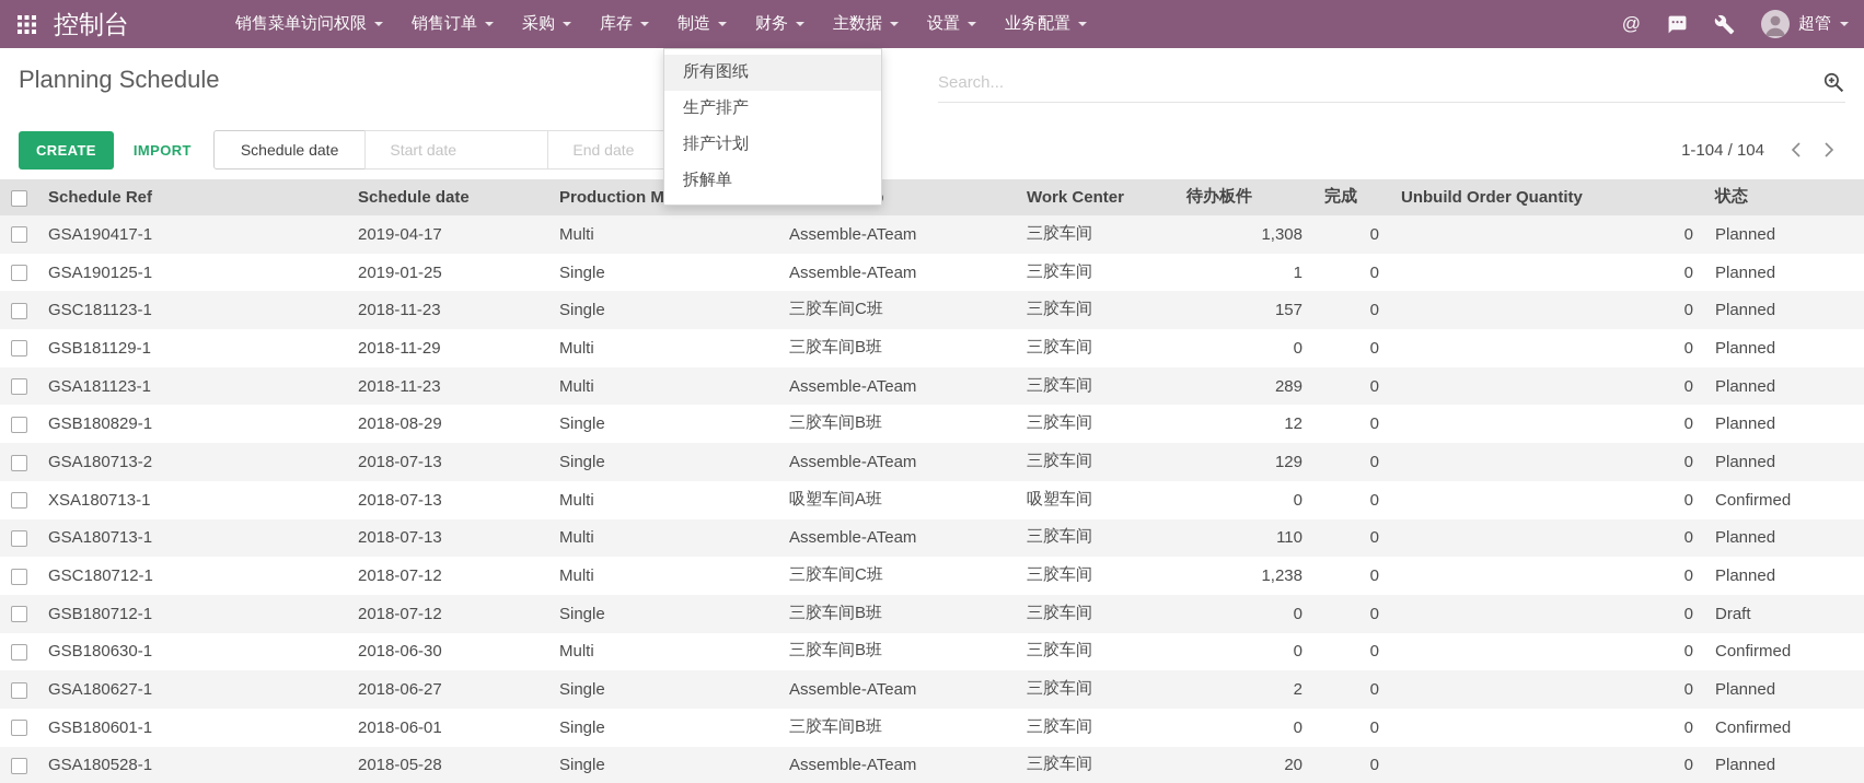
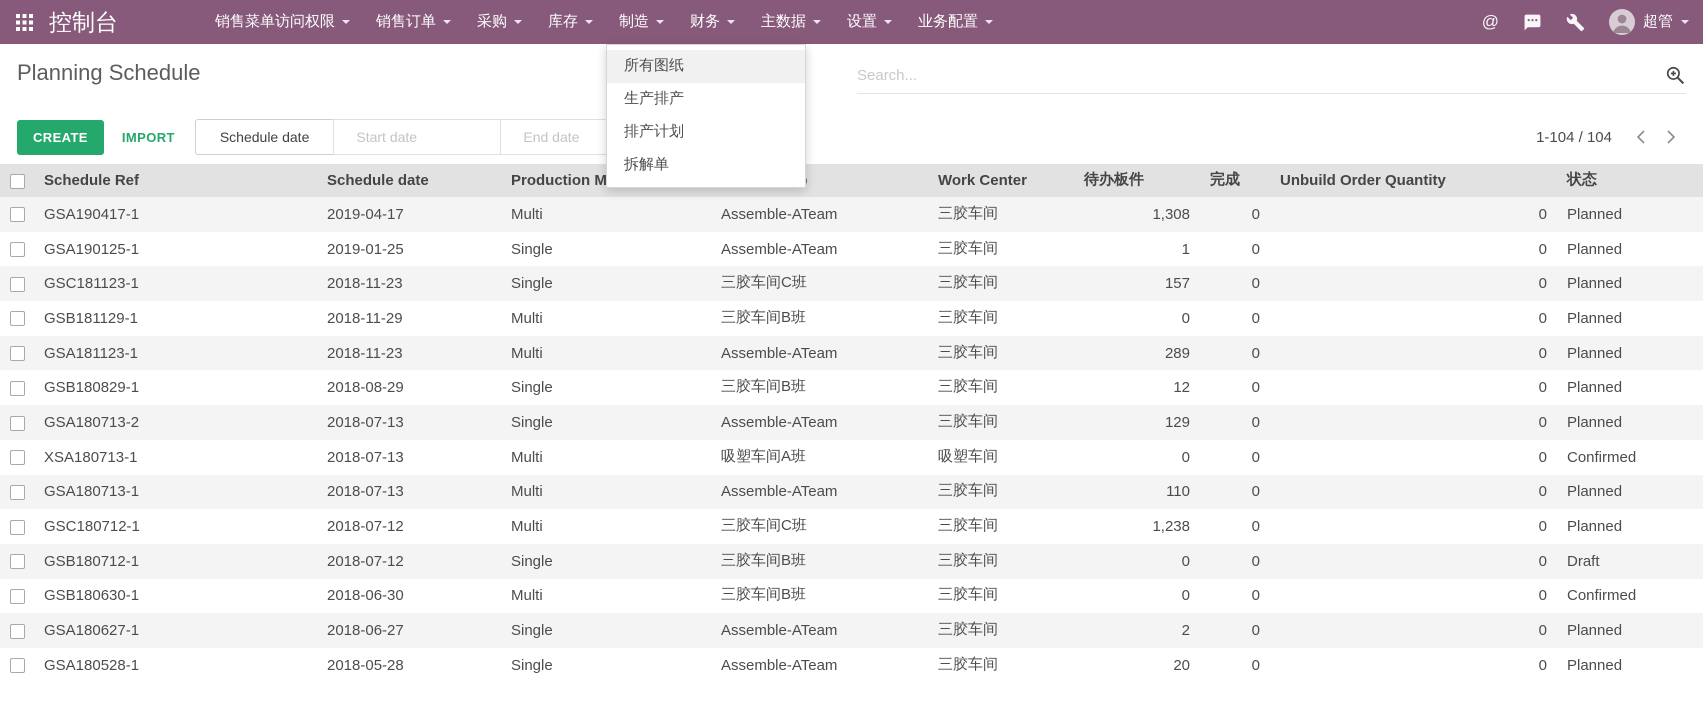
  控制台
  销售菜单访问权限
  销售订单
  采购
  库存
  制造
  所有图纸
  生产排产
  排产计划
  拆解单
  财务
  主数据
  设置
  业务配置
  @
  超管
  Planning Schedule
  Search...
  CREATE
  IMPORT
  Schedule date
  Start date
  End date
  1-104 / 104
  	Schedule Ref	Schedule date	Production M		Work Center	待办板件	完成	Unbuild Order Quantity	状态
  	GSA190417-1	2019-04-17	Multi	Assemble-ATeam	三胶车间	1,308	0	0	Planned
  	GSA190125-1	2019-01-25	Single	Assemble-ATeam	三胶车间	1	0	0	Planned
  	GSC181123-1	2018-11-23	Single	三胶车间C班	三胶车间	157	0	0	Planned
  	GSB181129-1	2018-11-29	Multi	三胶车间B班	三胶车间	0	0	0	Planned
  	GSA181123-1	2018-11-23	Multi	Assemble-ATeam	三胶车间	289	0	0	Planned
  	GSB180829-1	2018-08-29	Single	三胶车间B班	三胶车间	12	0	0	Planned
  	GSA180713-2	2018-07-13	Single	Assemble-ATeam	三胶车间	129	0	0	Planned
  	XSA180713-1	2018-07-13	Multi	吸塑车间A班	吸塑车间	0	0	0	Confirmed
  	GSA180713-1	2018-07-13	Multi	Assemble-ATeam	三胶车间	110	0	0	Planned
  	GSC180712-1	2018-07-12	Multi	三胶车间C班	三胶车间	1,238	0	0	Planned
  	GSB180712-1	2018-07-12	Single	三胶车间B班	三胶车间	0	0	0	Draft
  	GSB180630-1	2018-06-30	Multi	三胶车间B班	三胶车间	0	0	0	Confirmed
  	GSA180627-1	2018-06-27	Single	Assemble-ATeam	三胶车间	2	0	0	Planned
- 	GSB180601-1	2018-06-01	Single	三胶车间B班	三胶车间	0	0	0	Confirmed
  	GSA180528-1	2018-05-28	Single	Assemble-ATeam	三胶车间	20	0	0	Planned
